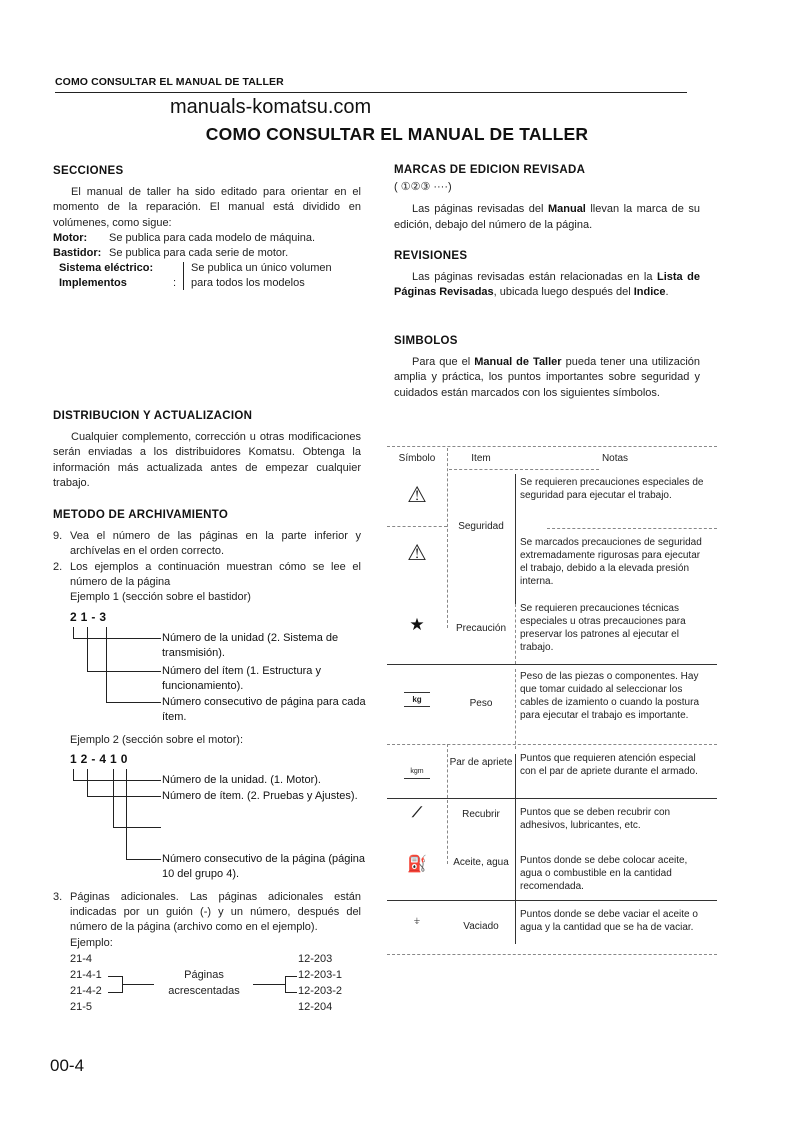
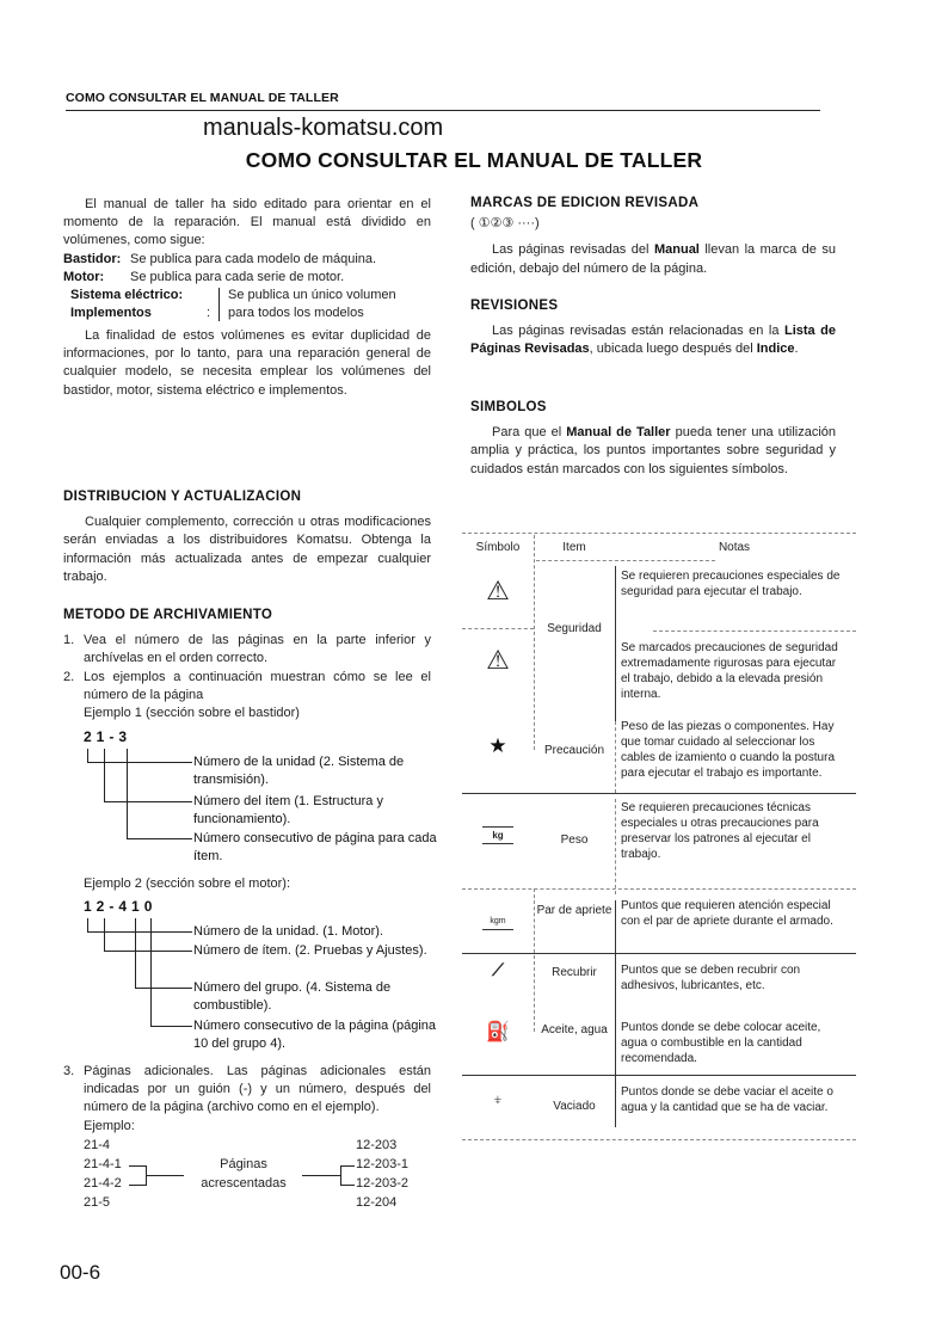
  COMO CONSULTAR EL MANUAL DE TALLER
  manuals-komatsu.com
  COMO CONSULTAR EL MANUAL DE TALLER
- SECCIONES
  El manual de taller ha sido editado para orientar en el momento de la reparación. El manual está dividido en volúmenes, como sigue:
- Motor:
+ Bastidor:
  Se publica para cada modelo de máquina.
- Bastidor:
+ Motor:
  Se publica para cada serie de motor.
  Sistema eléctrico:
  Implementos
  :
  Se publica un único volumen
  para todos los modelos
+ La finalidad de estos volúmenes es evitar duplicidad de informaciones, por lo tanto, para una reparación general de cualquier modelo, se necesita emplear los volúmenes del bastidor, motor, sistema eléctrico e implementos.
  DISTRIBUCION Y ACTUALIZACION
  Cualquier complemento, corrección u otras modificaciones serán enviadas a los distribuidores Komatsu. Obtenga la información más actualizada antes de empezar cualquier trabajo.
  METODO DE ARCHIVAMIENTO
- 9.
+ 1.
  Vea el número de las páginas en la parte inferior y archívelas en el orden correcto.
  2.
  Los ejemplos a continuación muestran cómo se lee el número de la página
  Ejemplo 1 (sección sobre el bastidor)
  21-3
  Número de la unidad (2. Sistema de transmisión).
  Número del ítem (1. Estructura y funcionamiento).
  Número consecutivo de página para cada ítem.
  Ejemplo 2 (sección sobre el motor):
  12-410
  Número de la unidad. (1. Motor).
  Número de ítem. (2. Pruebas y Ajustes).
+ Número del grupo. (4. Sistema de combustible).
  Número consecutivo de la página (página 10 del grupo 4).
  3.
  Páginas adicionales. Las páginas adicionales están indicadas por un guión (-) y un número, después del número de la página (archivo como en el ejemplo).
  Ejemplo:
  21-4
  21-4-1
  21-4-2
  21-5
  Páginas
  acrescentadas
  12-203
  12-203-1
  12-203-2
  12-204
  MARCAS DE EDICION REVISADA
  ( ①②③ ····)
  Las páginas revisadas del Manual llevan la marca de su edición, debajo del número de la página.
  REVISIONES
  Las páginas revisadas están relacionadas en la Lista de Páginas Revisadas, ubicada luego después del Indice.
  SIMBOLOS
  Para que el Manual de Taller pueda tener una utilización amplia y práctica, los puntos importantes sobre seguridad y cuidados están marcados con los siguientes símbolos.
  Símbolo
  Item
  Notas
  ⚠
  Se requieren precauciones especiales de seguridad para ejecutar el trabajo.
  Seguridad
  ⚠
  Se marcados precauciones de seguridad extremadamente rigurosas para ejecutar el trabajo, debido a la elevada presión interna.
  ★
  Precaución
- Se requieren precauciones técnicas especiales u otras precauciones para preservar los patrones al ejecutar el trabajo.
+ Peso de las piezas o componentes. Hay que tomar cuidado al seleccionar los cables de izamiento o cuando la postura para ejecutar el trabajo es importante.
  kg
  Peso
- Peso de las piezas o componentes. Hay que tomar cuidado al seleccionar los cables de izamiento o cuando la postura para ejecutar el trabajo es importante.
+ Se requieren precauciones técnicas especiales u otras precauciones para preservar los patrones al ejecutar el trabajo.
  Par de apriete
  Puntos que requieren atención especial con el par de apriete durante el armado.
  ⟋
  Recubrir
  Puntos que se deben recubrir con adhesivos, lubricantes, etc.
  ⛽
  Aceite, agua
  Puntos donde se debe colocar aceite, agua o combustible en la cantidad recomendada.
  ⍖
  Vaciado
  Puntos donde se debe vaciar el aceite o agua y la cantidad que se ha de vaciar.
- 00-4
+ 00-6
